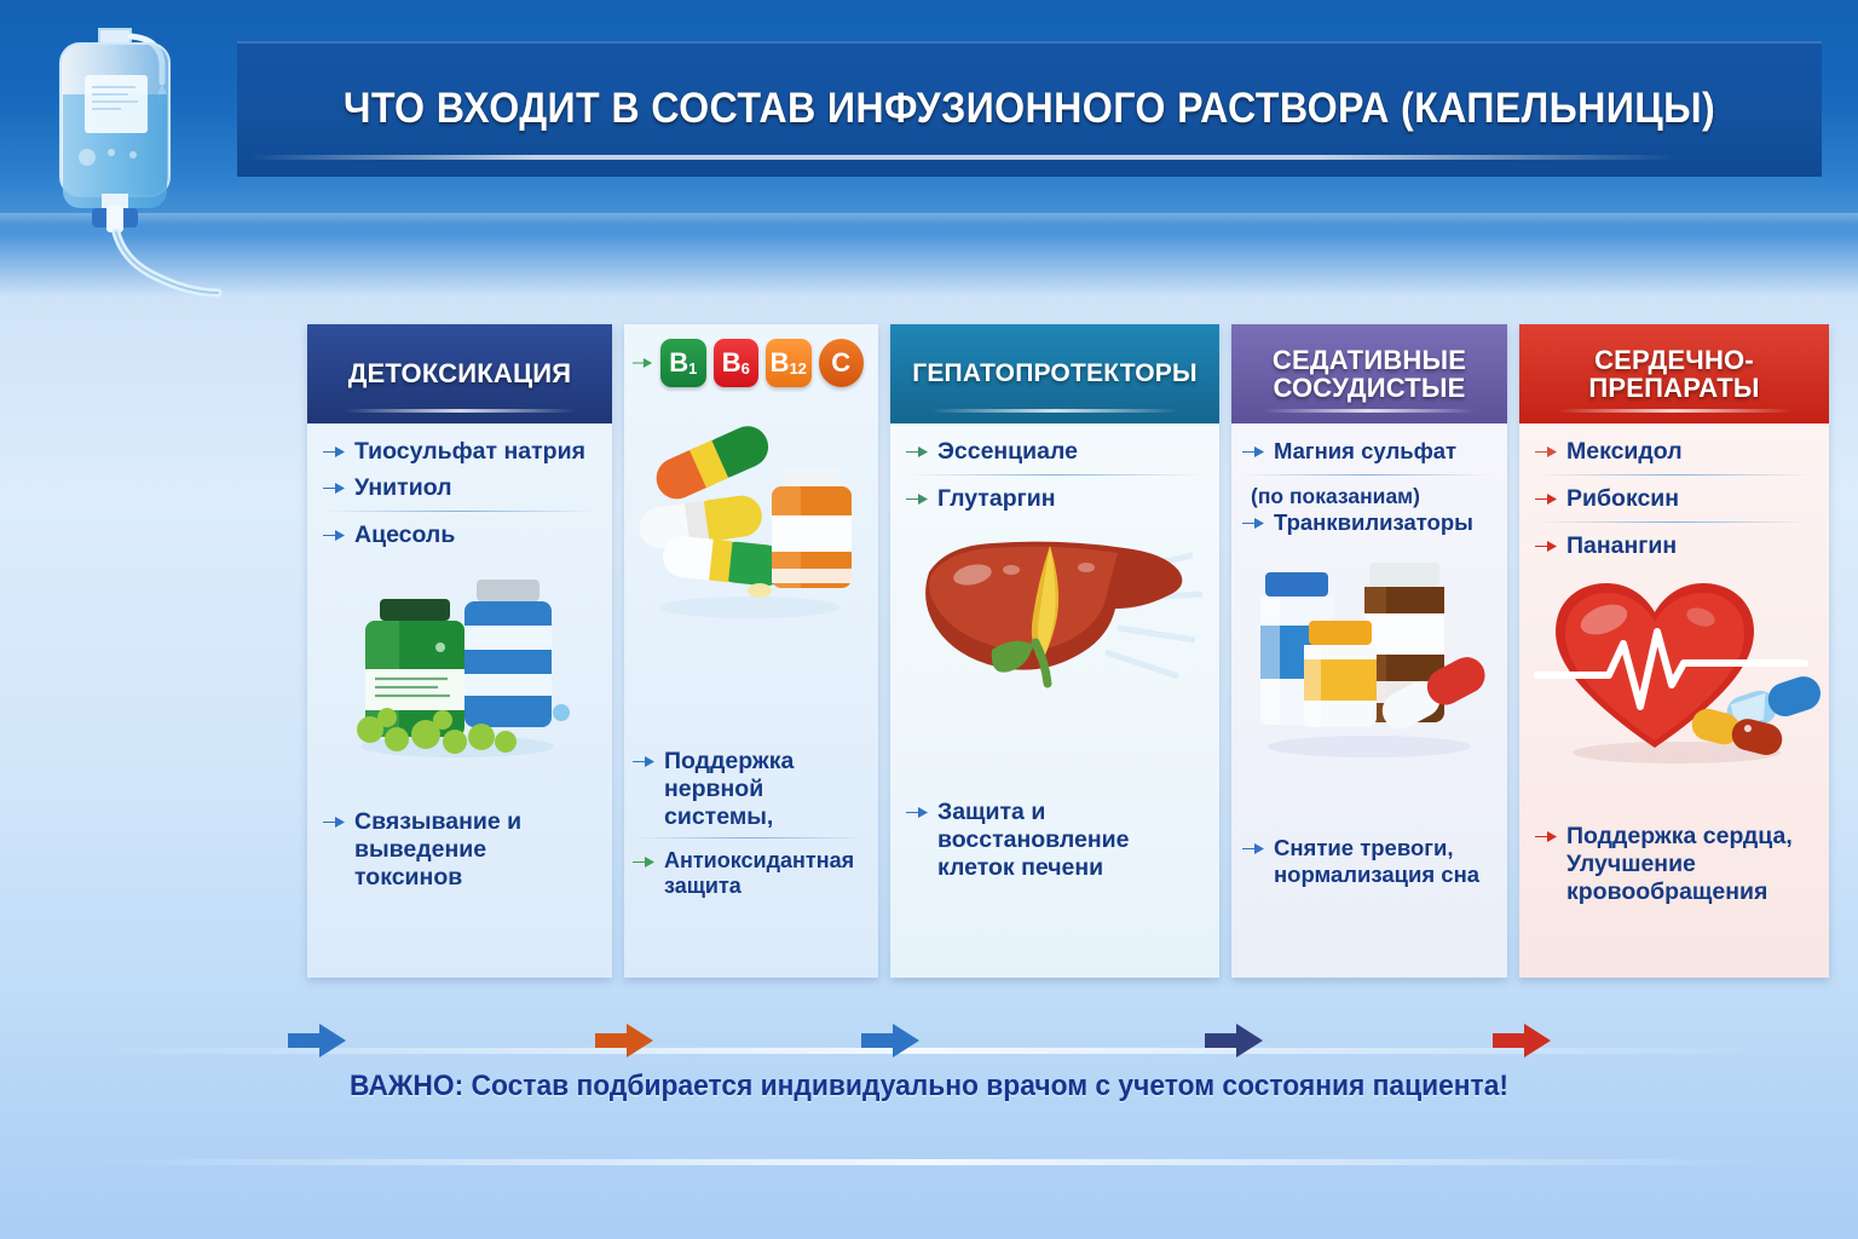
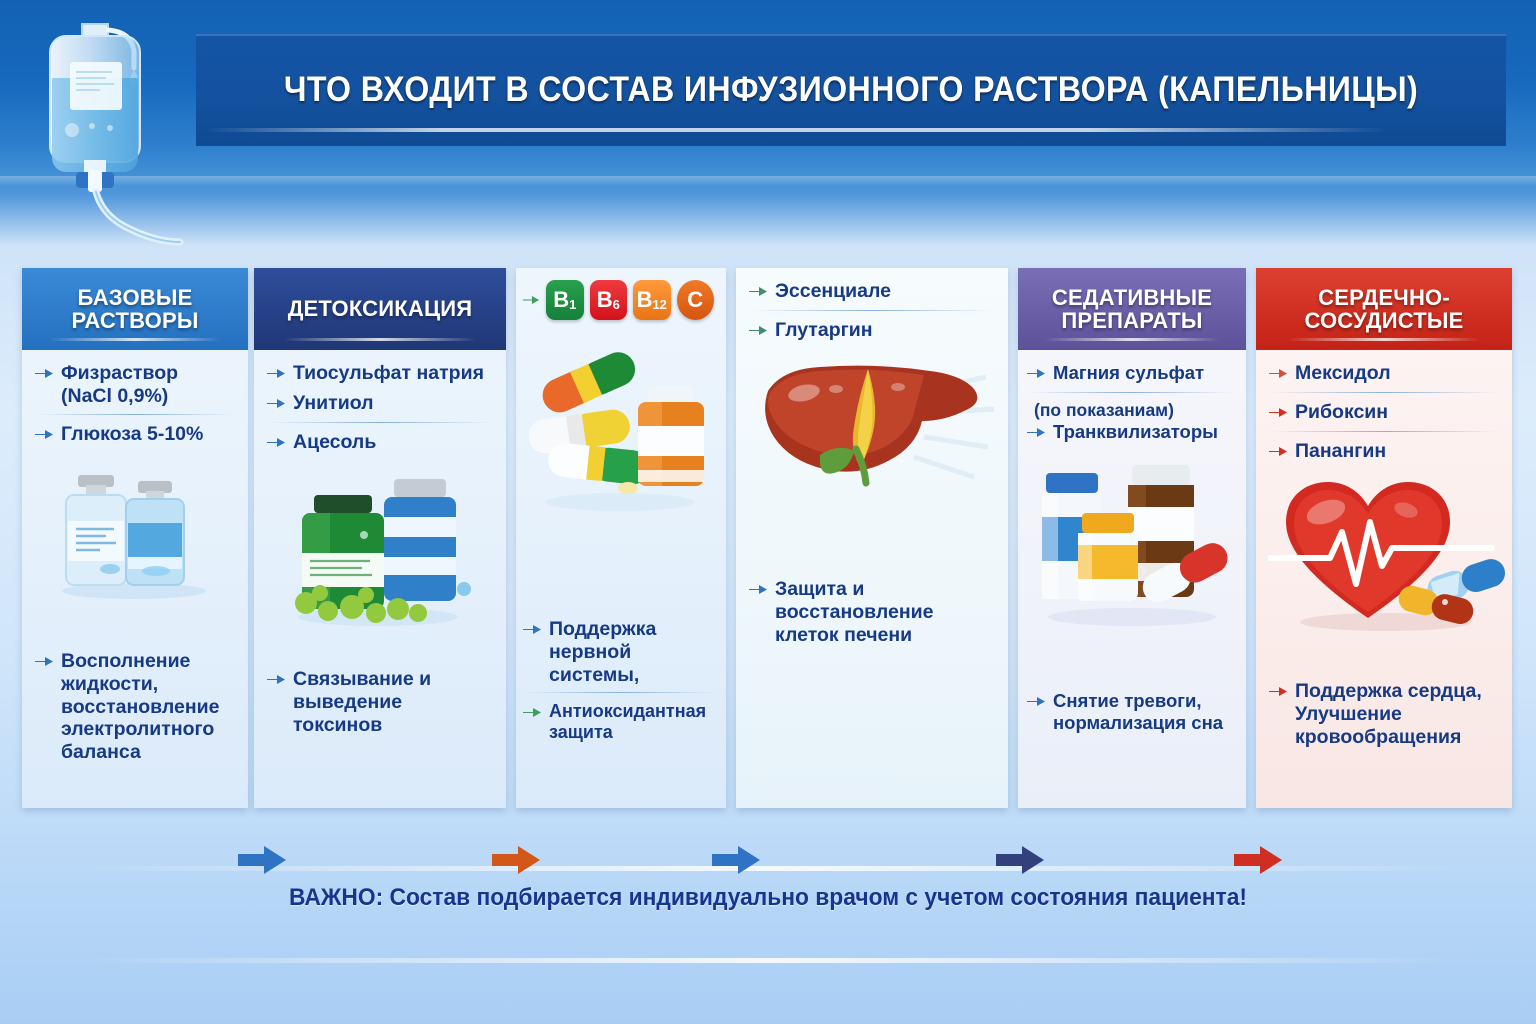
  ЧТО ВХОДИТ В СОСТАВ ИНФУЗИОННОГО РАСТВОРА (КАПЕЛЬНИЦЫ)
+ БАЗОВЫЕ
+ РАСТВОРЫ
+ Физраствор
+ (NaCl 0,9%)
+ Глюкоза 5-10%
+ Восполнение жидкости, восстановление электролитного баланса
  ДЕТОКСИКАЦИЯ
  Тиосульфат натрия
  Унитиол
  Ацесоль
  Связывание и выведение токсинов
  B
  1
  B
  6
  B
  12
  C
  Поддержка нервной системы,
  Антиоксидантная защита
- ГЕПАТОПРОТЕКТОРЫ
  Эссенциале
  Глутаргин
  Защита и восстановление клеток печени
  СЕДАТИВНЫЕ
- СОСУДИСТЫЕ
+ ПРЕПАРАТЫ
  Магния сульфат
  (по показаниам)
  Транквилизаторы
  Снятие тревоги, нормализация сна
  СЕРДЕЧНО-
- ПРЕПАРАТЫ
+ СОСУДИСТЫЕ
  Мексидол
  Рибоксин
  Панангин
  Поддержка сердца, Улучшение кровообращения
  ВАЖНО: Состав подбирается индивидуально врачом с учетом состояния пациента!
